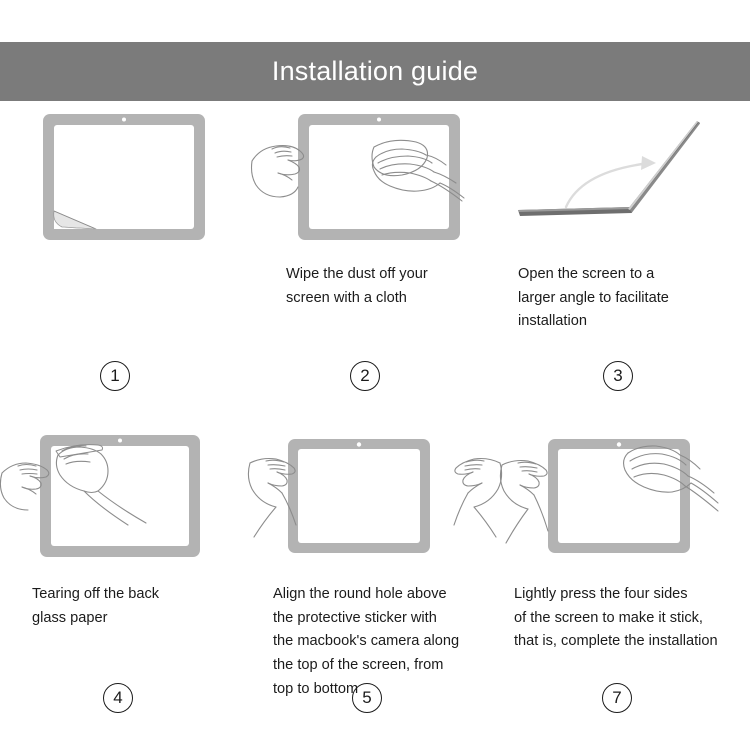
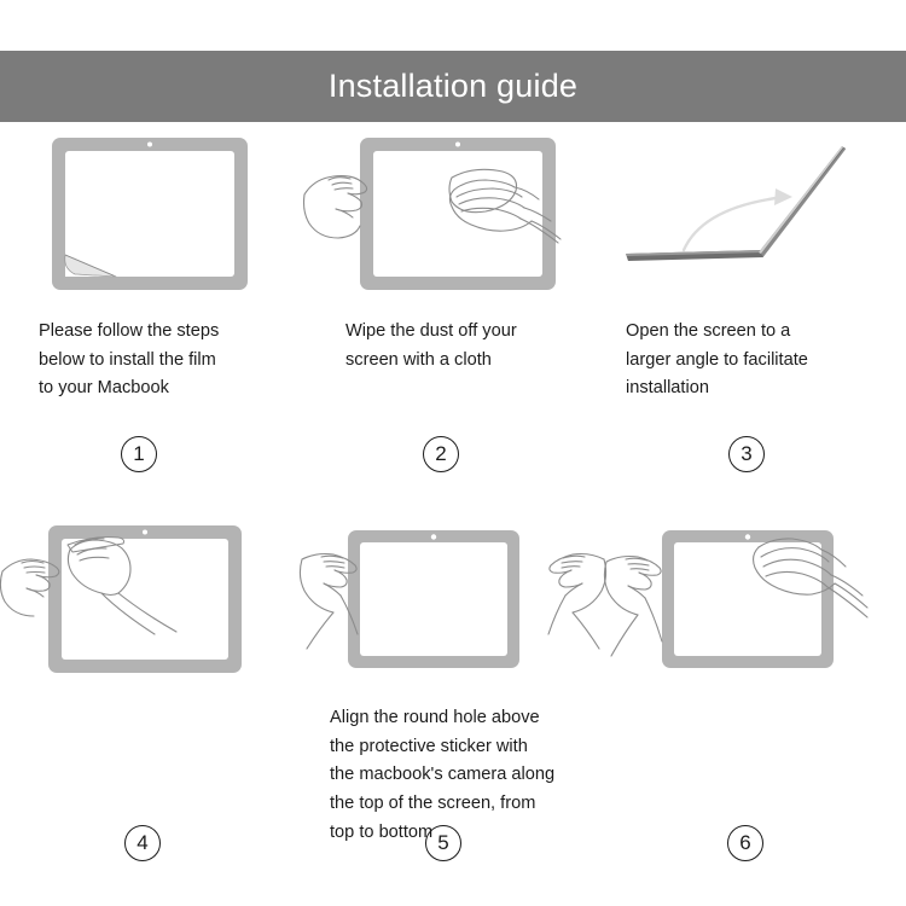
  Installation guide
+ Please follow the steps
+ below to install the film
+ to your Macbook
  1
  Wipe the dust off your
  screen with a cloth
  2
  Open the screen to a
  larger angle to facilitate
  installation
  3
- Tearing off the back
- glass paper
  4
  Align the round hole above
  the protective sticker with
  the macbook's camera along
  the top of the screen, from
  top to bottom
  5
- Lightly press the four sides
- of the screen to make it stick,
- that is, complete the installation
- 7
+ 6
